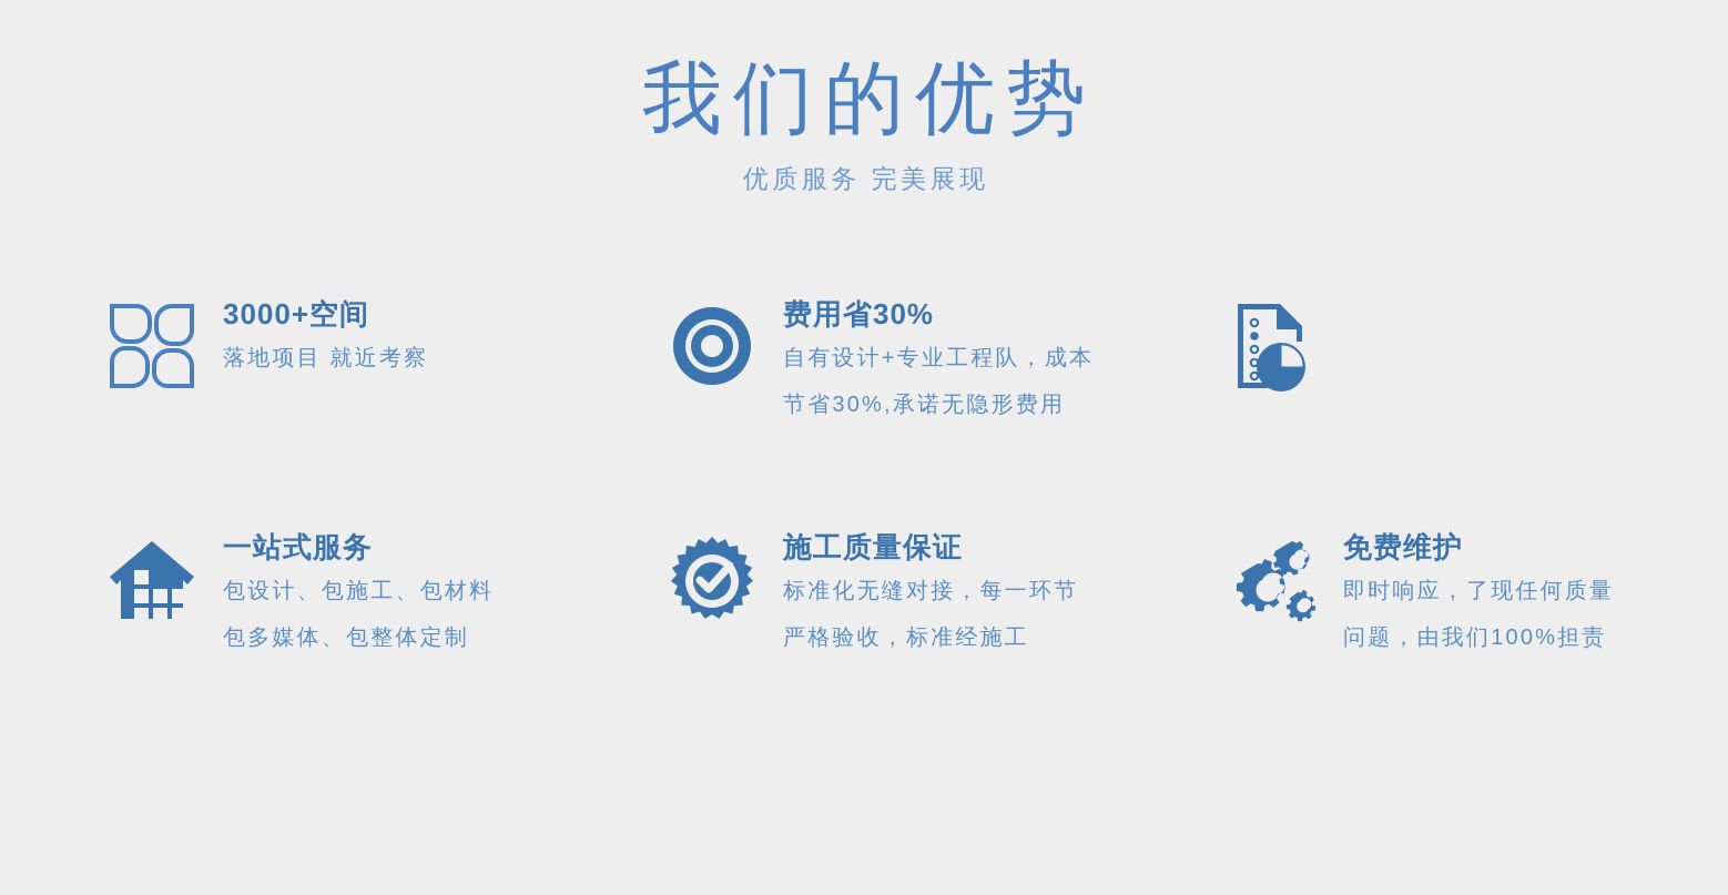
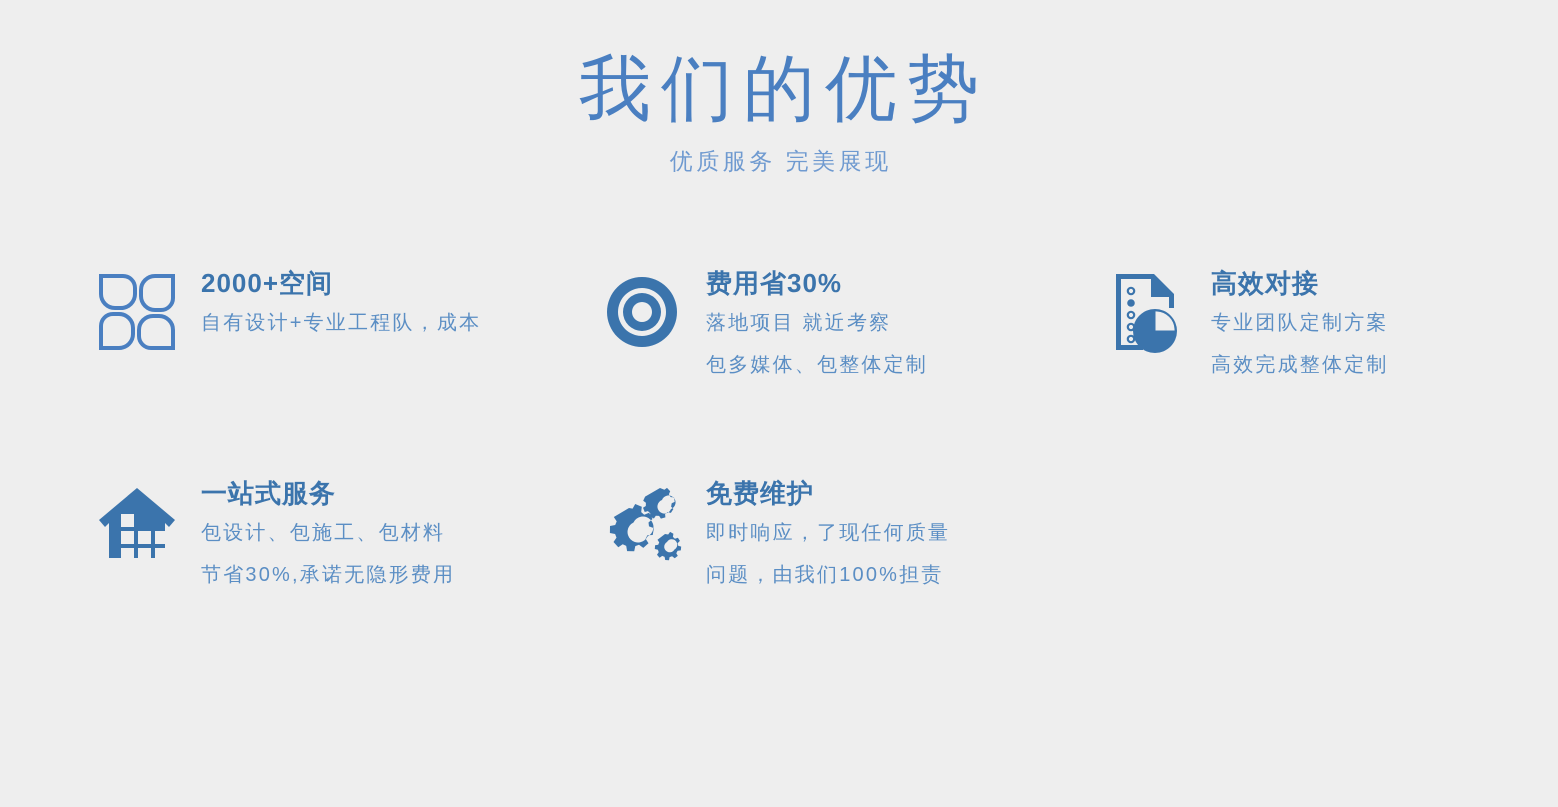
  我们的优势
  优质服务 完美展现
- 3000+空间
+ 2000+空间
- 落地项目 就近考察
+ 自有设计+专业工程队，成本
  费用省30%
- 自有设计+专业工程队，成本
+ 落地项目 就近考察
- 节省30%,承诺无隐形费用
+ 包多媒体、包整体定制
+ 高效对接
+ 专业团队定制方案
+ 高效完成整体定制
  一站式服务
  包设计、包施工、包材料
- 包多媒体、包整体定制
+ 节省30%,承诺无隐形费用
- 施工质量保证
- 标准化无缝对接，每一环节
- 严格验收，标准经施工
  免费维护
  即时响应，了现任何质量
  问题，由我们100%担责
